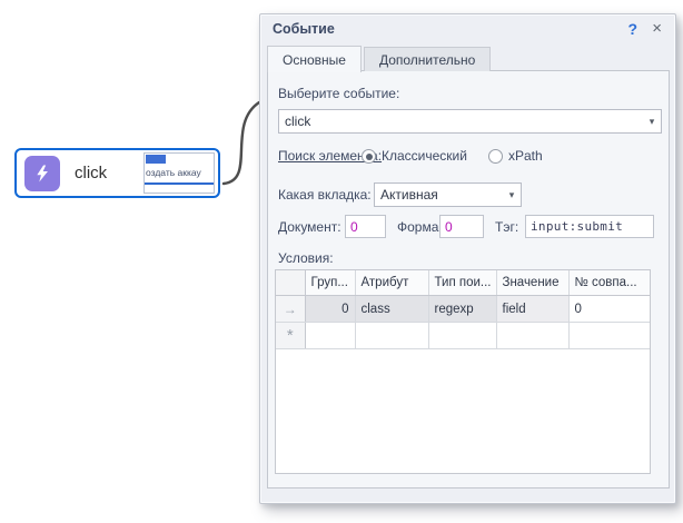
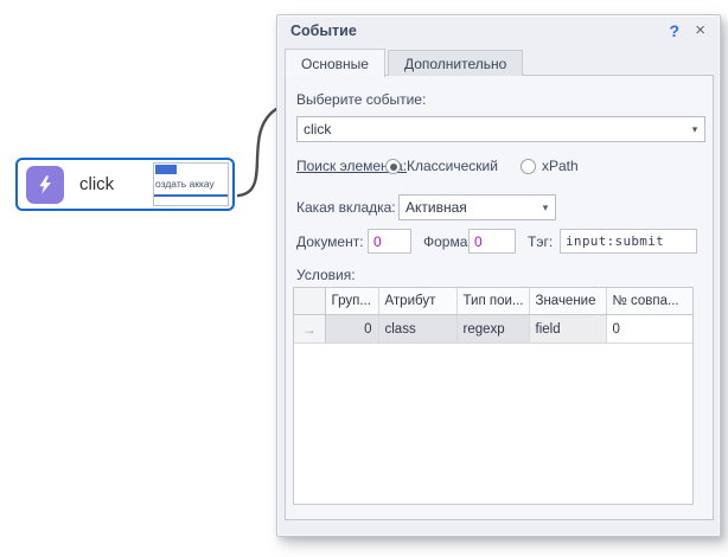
  click
  оздать аккау
  Событие
  ?
  ×
  Основные
  Дополнительно
  Выберите событие:
  click
  ▾
  Поиск элеме:
  Классический
  xPath
  Какая вкладка:
  Активная
  ▾
  Документ:
  0
  Форма
  0
  Тэг:
  input:submit
  Условия:
  	Груп...	Атрибут	Тип пои...	Значение	№ совпа...
  →	0	class	regexp	field	0
- *
